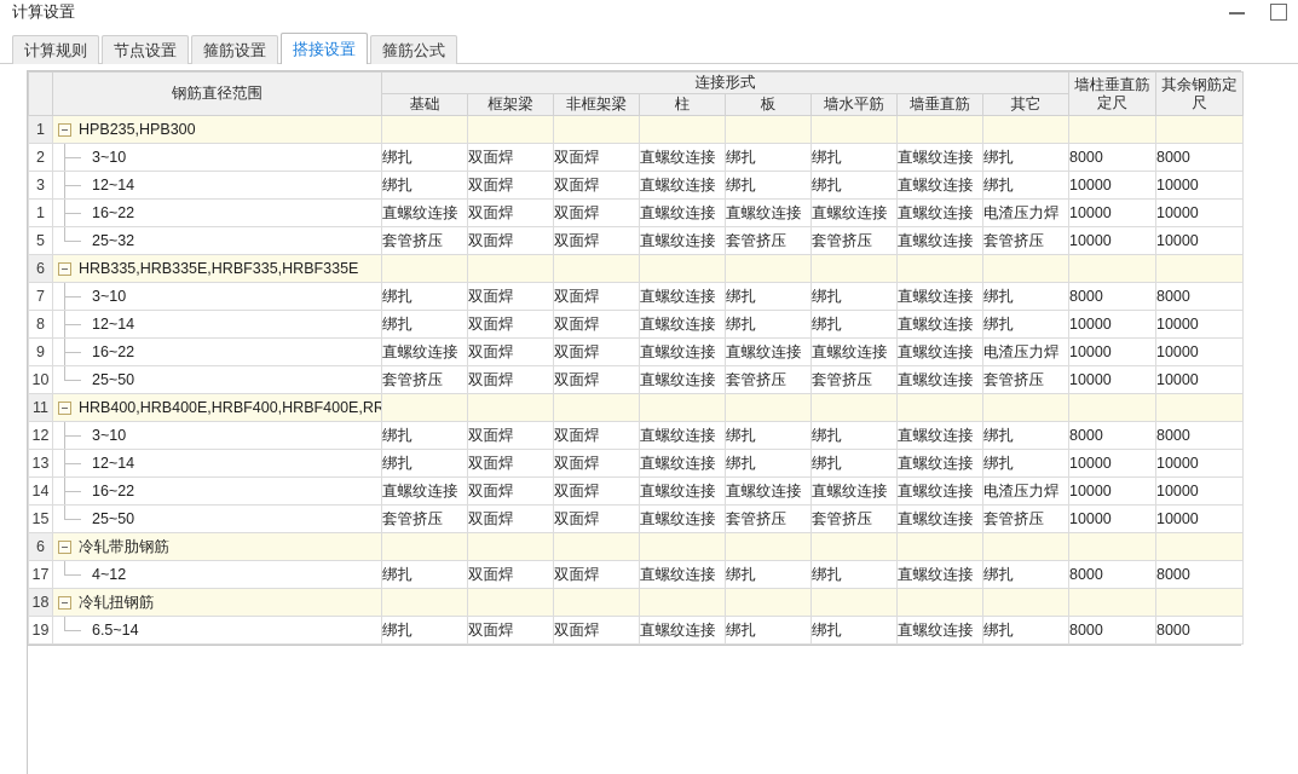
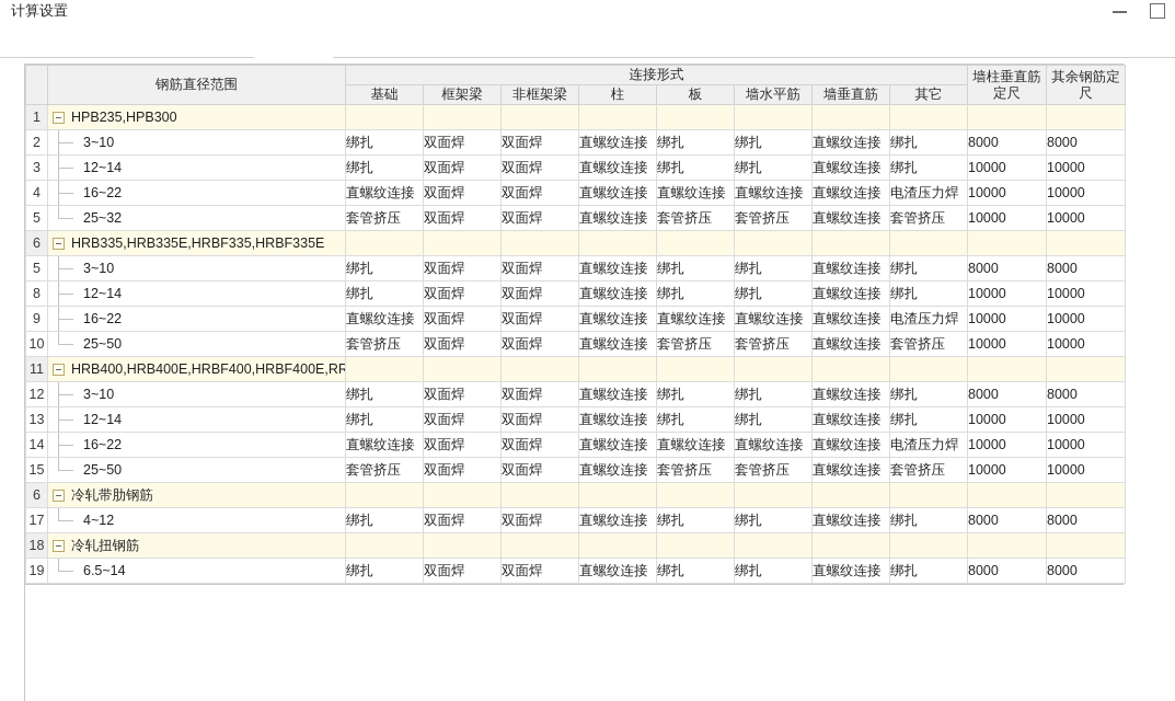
  计算设置
- 计算规则
- 节点设置
- 箍筋设置
- 搭接设置
- 箍筋公式
  	钢筋直径范围	连接形式	墙柱垂直筋定尺	其余钢筋定尺
  基础	框架梁	非框架梁	柱	板	墙水平筋	墙垂直筋	其它
  1	HPB235,HPB300
  2	3~10	绑扎	双面焊	双面焊	直螺纹连接	绑扎	绑扎	直螺纹连接	绑扎	8000	8000
  3	12~14	绑扎	双面焊	双面焊	直螺纹连接	绑扎	绑扎	直螺纹连接	绑扎	10000	10000
- 1	16~22	直螺纹连接	双面焊	双面焊	直螺纹连接	直螺纹连接	直螺纹连接	直螺纹连接	电渣压力焊	10000	10000
+ 4	16~22	直螺纹连接	双面焊	双面焊	直螺纹连接	直螺纹连接	直螺纹连接	直螺纹连接	电渣压力焊	10000	10000
  5	25~32	套管挤压	双面焊	双面焊	直螺纹连接	套管挤压	套管挤压	直螺纹连接	套管挤压	10000	10000
  6	HRB335,HRB335E,HRBF335,HRBF335E
- 7	3~10	绑扎	双面焊	双面焊	直螺纹连接	绑扎	绑扎	直螺纹连接	绑扎	8000	8000
+ 5	3~10	绑扎	双面焊	双面焊	直螺纹连接	绑扎	绑扎	直螺纹连接	绑扎	8000	8000
  8	12~14	绑扎	双面焊	双面焊	直螺纹连接	绑扎	绑扎	直螺纹连接	绑扎	10000	10000
  9	16~22	直螺纹连接	双面焊	双面焊	直螺纹连接	直螺纹连接	直螺纹连接	直螺纹连接	电渣压力焊	10000	10000
  10	25~50	套管挤压	双面焊	双面焊	直螺纹连接	套管挤压	套管挤压	直螺纹连接	套管挤压	10000	10000
  11	HRB400,HRB400E,HRBF400,HRBF400E,RR
  12	3~10	绑扎	双面焊	双面焊	直螺纹连接	绑扎	绑扎	直螺纹连接	绑扎	8000	8000
  13	12~14	绑扎	双面焊	双面焊	直螺纹连接	绑扎	绑扎	直螺纹连接	绑扎	10000	10000
  14	16~22	直螺纹连接	双面焊	双面焊	直螺纹连接	直螺纹连接	直螺纹连接	直螺纹连接	电渣压力焊	10000	10000
  15	25~50	套管挤压	双面焊	双面焊	直螺纹连接	套管挤压	套管挤压	直螺纹连接	套管挤压	10000	10000
  6	冷轧带肋钢筋
  17	4~12	绑扎	双面焊	双面焊	直螺纹连接	绑扎	绑扎	直螺纹连接	绑扎	8000	8000
  18	冷轧扭钢筋
  19	6.5~14	绑扎	双面焊	双面焊	直螺纹连接	绑扎	绑扎	直螺纹连接	绑扎	8000	8000
